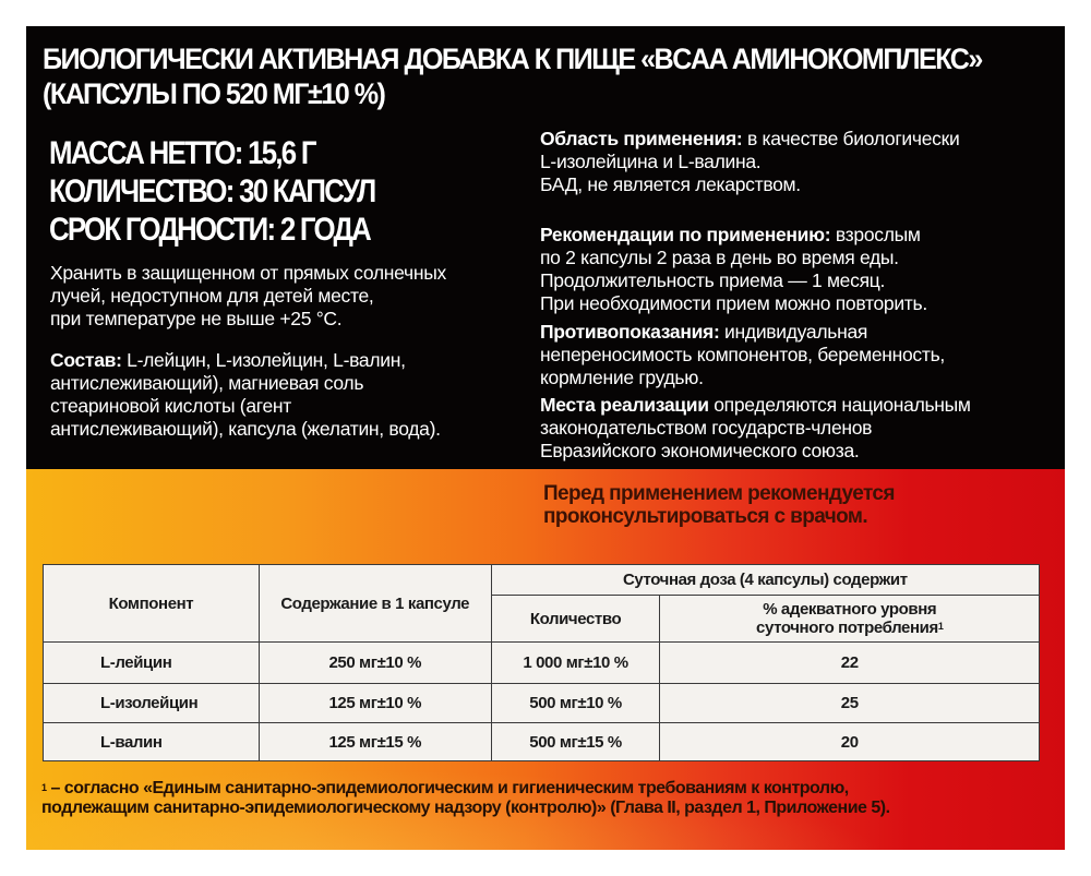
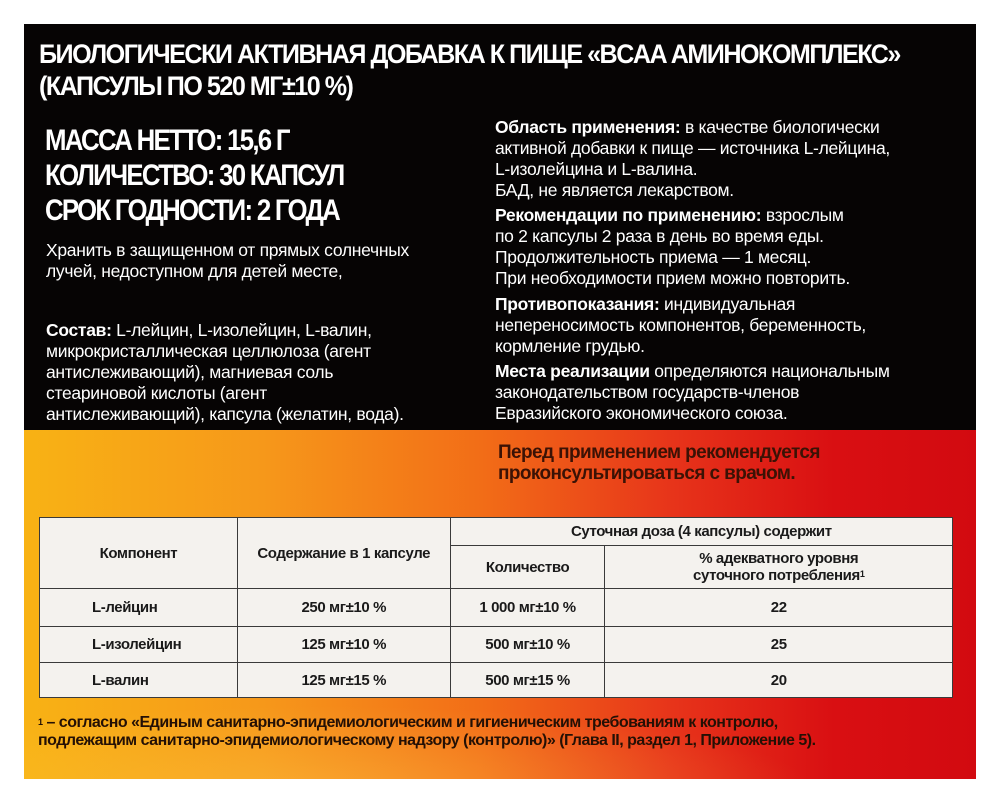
  БИОЛОГИЧЕСКИ АКТИВНАЯ ДОБАВКА К ПИЩЕ «BCAA АМИНОКОМПЛЕКС»
  (КАПСУЛЫ ПО 520 МГ±10 %)
  МАССА НЕТТО: 15,6 Г
  КОЛИЧЕСТВО: 30 КАПСУЛ
  СРОК ГОДНОСТИ: 2 ГОДА
  Хранить в защищенном от прямых солнечных
  лучей, недоступном для детей месте,
- при температуре не выше +25 °С.
  Состав: L-лейцин, L-изолейцин, L-валин,
+ микрокристаллическая целлюлоза (агент
  антислеживающий), магниевая соль
  стеариновой кислоты (агент
  антислеживающий), капсула (желатин, вода).
  Область применения: в качестве биологически
+ активной добавки к пище — источника L-лейцина,
  L-изолейцина и L-валина.
  БАД, не является лекарством.
  Рекомендации по применению: взрослым
  по 2 капсулы 2 раза в день во время еды.
  Продолжительность приема — 1 месяц.
  При необходимости прием можно повторить.
  Противопоказания: индивидуальная
  непереносимость компонентов, беременность,
  кормление грудью.
  Места реализации определяются национальным
  законодательством государств-членов
  Евразийского экономического союза.
  Перед применением рекомендуется
  проконсультироваться с врачом.
  Компонент	Содержание в 1 капсуле	Суточная доза (4 капсулы) содержит
  Количество	% адекватного уровня суточного потребления1
  L-лейцин	250 мг±10 %	1 000 мг±10 %	22
  L-изолейцин	125 мг±10 %	500 мг±10 %	25
  L-валин	125 мг±15 %	500 мг±15 %	20
  1 – согласно «Единым санитарно-эпидемиологическим и гигиеническим требованиям к контролю,
  подлежащим санитарно-эпидемиологическому надзору (контролю)» (Глава II, раздел 1, Приложение 5).
